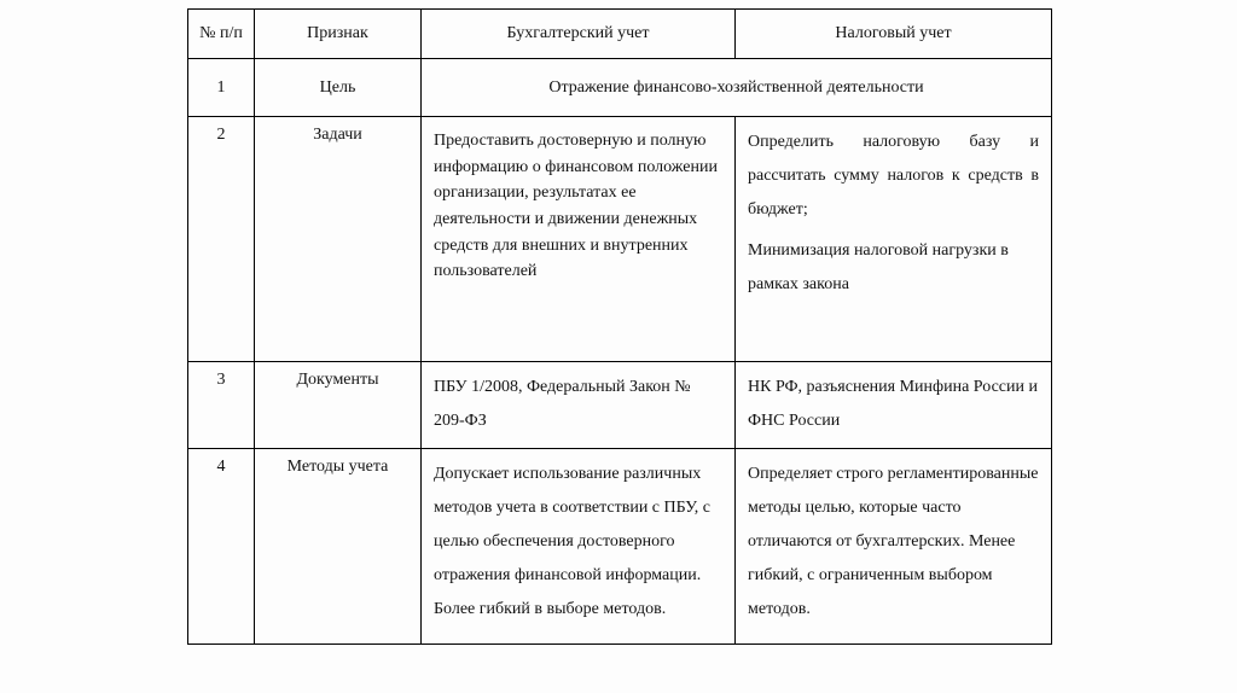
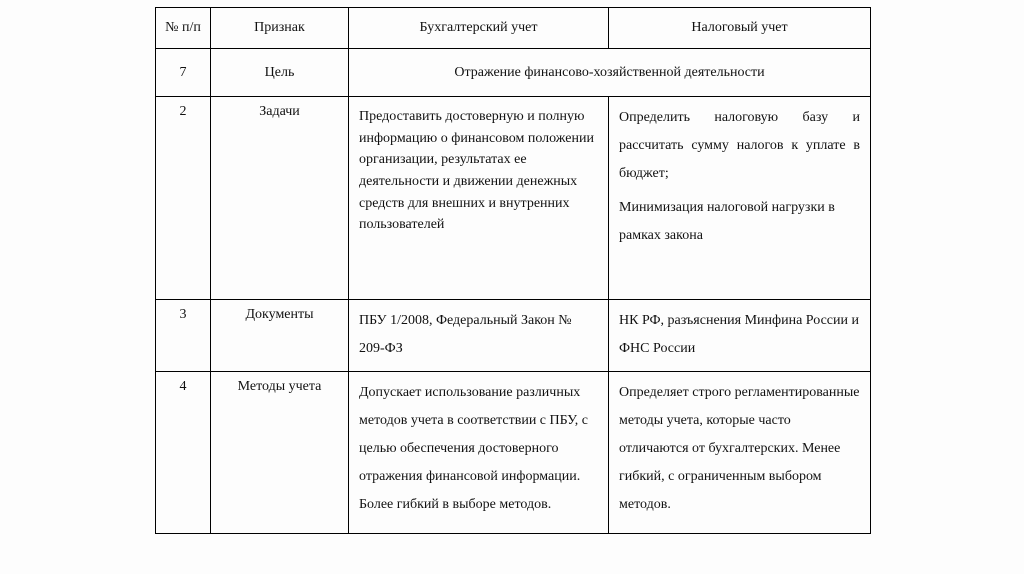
  № п/п	Признак	Бухгалтерский учет	Налоговый учет
- 1	Цель	Отражение финансово-хозяйственной деятельности
+ 7	Цель	Отражение финансово-хозяйственной деятельности
- 2	Задачи	Предоставить достоверную и полную информацию о финансовом положении организации, результатах ее деятельности и движении денежных средств для внешних и внутренних пользователей	Определить налоговую базу и рассчитать сумму налогов к средств в бюджет; Минимизация налоговой нагрузки в рамках закона
+ 2	Задачи	Предоставить достоверную и полную информацию о финансовом положении организации, результатах ее деятельности и движении денежных средств для внешних и внутренних пользователей	Определить налоговую базу и рассчитать сумму налогов к уплате в бюджет; Минимизация налоговой нагрузки в рамках закона
  3	Документы	ПБУ 1/2008, Федеральный Закон № 209-ФЗ	НК РФ, разъяснения Минфина России и ФНС России
- 4	Методы учета	Допускает использование различных методов учета в соответствии с ПБУ, с целью обеспечения достоверного отражения финансовой информации. Более гибкий в выборе методов.	Определяет строго регламентированные методы целью, которые часто отличаются от бухгалтерских. Менее гибкий, с ограниченным выбором методов.
+ 4	Методы учета	Допускает использование различных методов учета в соответствии с ПБУ, с целью обеспечения достоверного отражения финансовой информации. Более гибкий в выборе методов.	Определяет строго регламентированные методы учета, которые часто отличаются от бухгалтерских. Менее гибкий, с ограниченным выбором методов.
